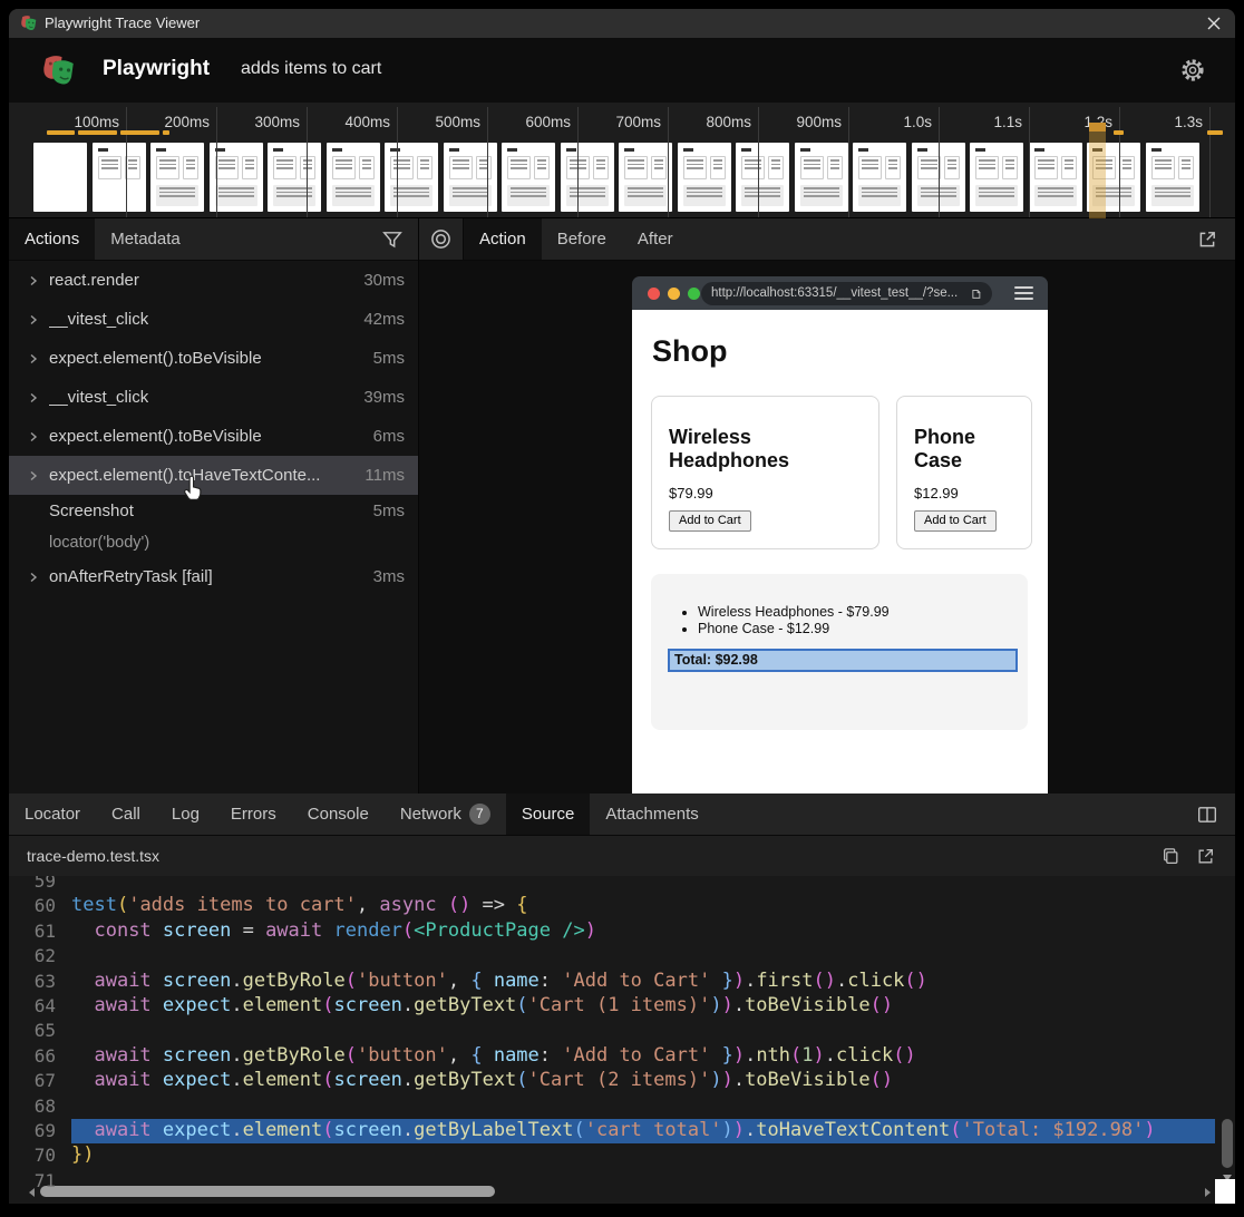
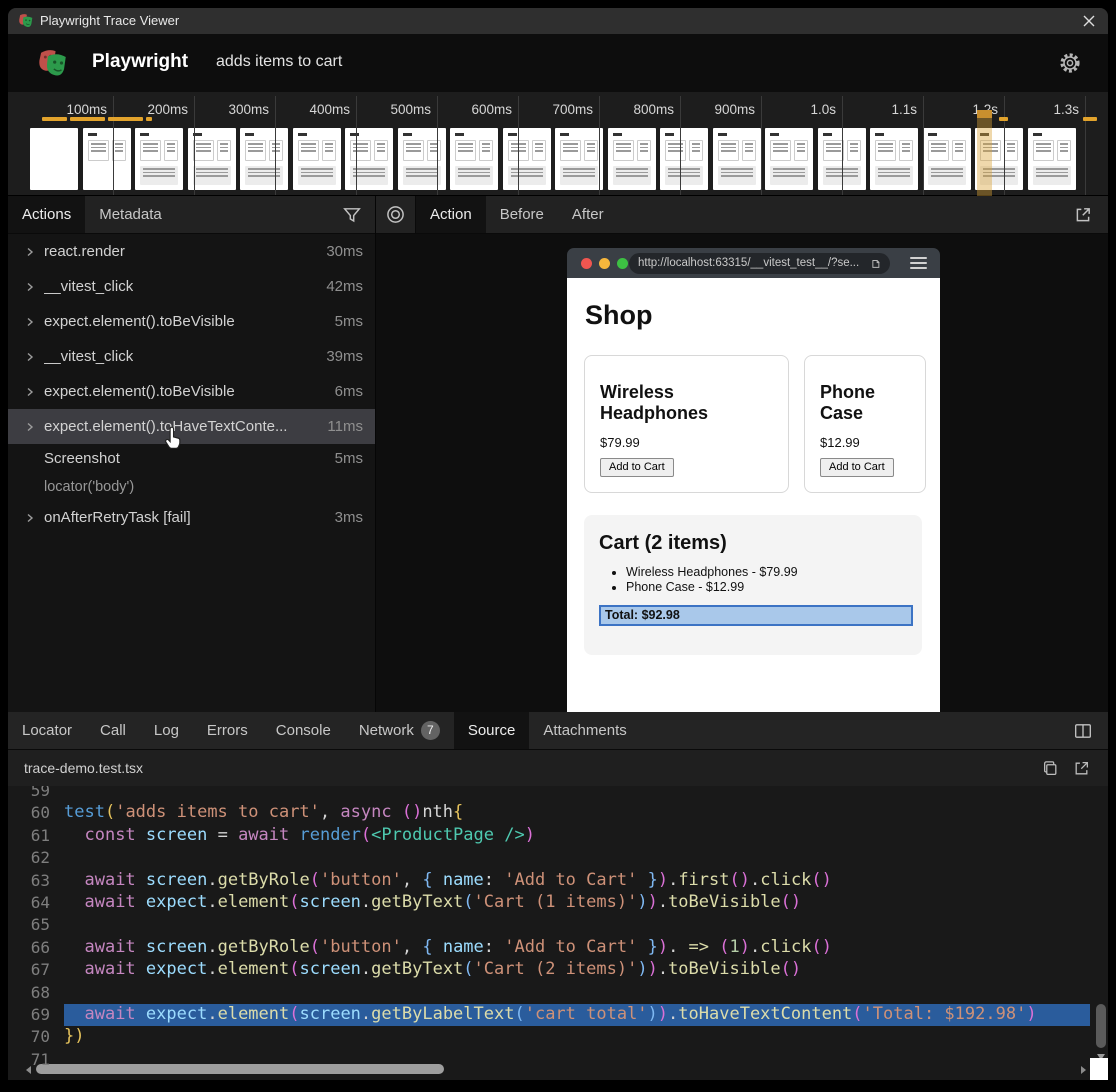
  Playwright Trace Viewer
  Playwright
  adds items to cart
  100ms
  200ms
  300ms
  400ms
  500ms
  600ms
  700ms
  800ms
  900ms
  1.0s
  1.1s
  1.3s
  Actions
  Metadata
  react.render
  30ms
  __vitest_click
  42ms
  expect.element().toBeVisible
  5ms
  __vitest_click
  39ms
  expect.element().toBeVisible
  6ms
  expect.element().toHaveTextConte...
  11ms
  Screenshot
  5ms
  locator('body')
  onAfterRetryTask [fail]
  3ms
  Action
  Before
  After
  http://localhost:63315/__vitest_test__/?se...
  Shop
  Wireless Headphones
  $79.99
  Add to Cart
  Phone Case
  $12.99
  Add to Cart
+ Cart (2 items)
  Wireless Headphones - $79.99
  Phone Case - $12.99
  Total: $92.98
  Locator
  Call
  Log
  Errors
  Console
  Network
  7
  Source
  Attachments
  trace-demo.test.tsx
  59
  60
- test('adds items to cart', async () => {
+ test('adds items to cart', async ()nth{
  61
  const screen = await render(<ProductPage />)
  62
  63
  await screen.getByRole('button', { name: 'Add to Cart' }).first().click()
  64
  await expect.element(screen.getByText('Cart (1 items)')).toBeVisible()
  65
  66
- await screen.getByRole('button', { name: 'Add to Cart' }).nth(1).click()
+ await screen.getByRole('button', { name: 'Add to Cart' }). => (1).click()
  67
  await expect.element(screen.getByText('Cart (2 items)')).toBeVisible()
  68
  69
  await expect.element(screen.getByLabelText('cart total')).toHaveTextContent('Total: $192.98')
  70
  })
  71
